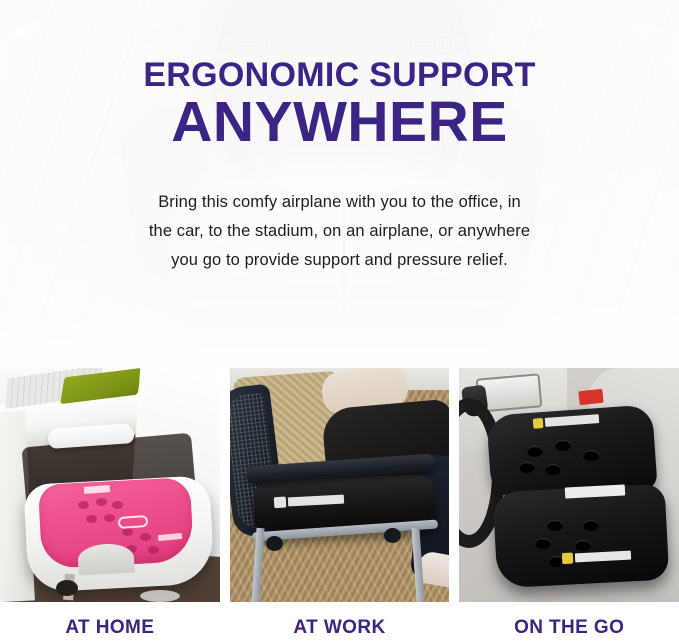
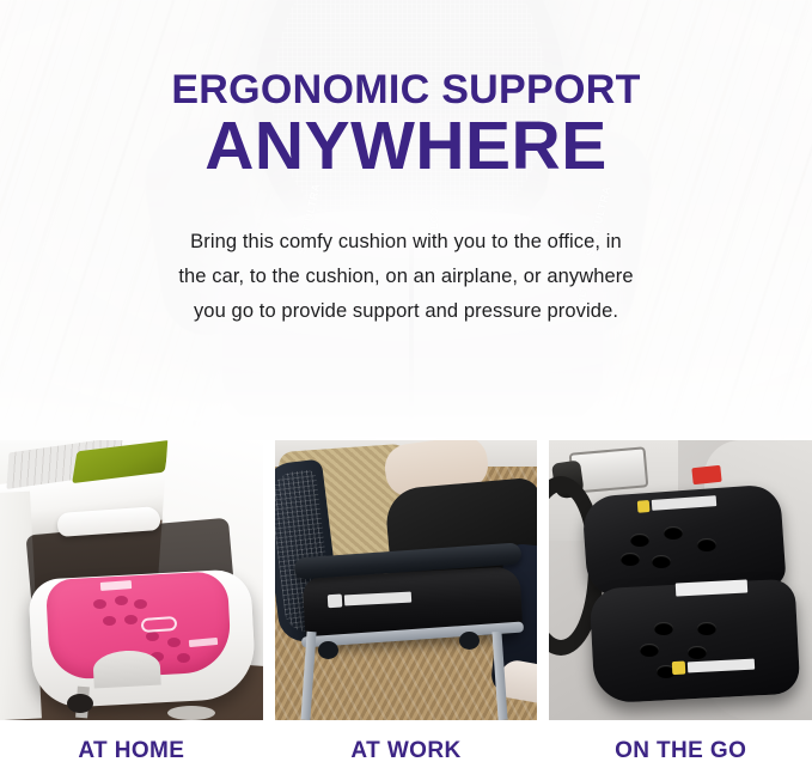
  ERGONOMIC SUPPORT
  ANYWHERE
- Bring this comfy airplane with you to the office, in
+ Bring this comfy cushion with you to the office, in
- the car, to the stadium, on an airplane, or anywhere
+ the car, to the cushion, on an airplane, or anywhere
- you go to provide support and pressure relief.
+ you go to provide support and pressure provide.
  AT HOME
  AT WORK
  ON THE GO
